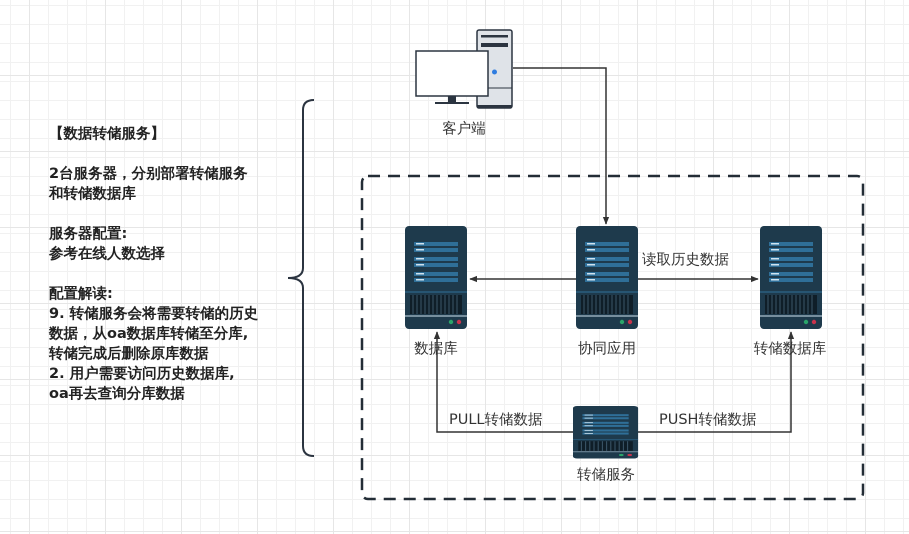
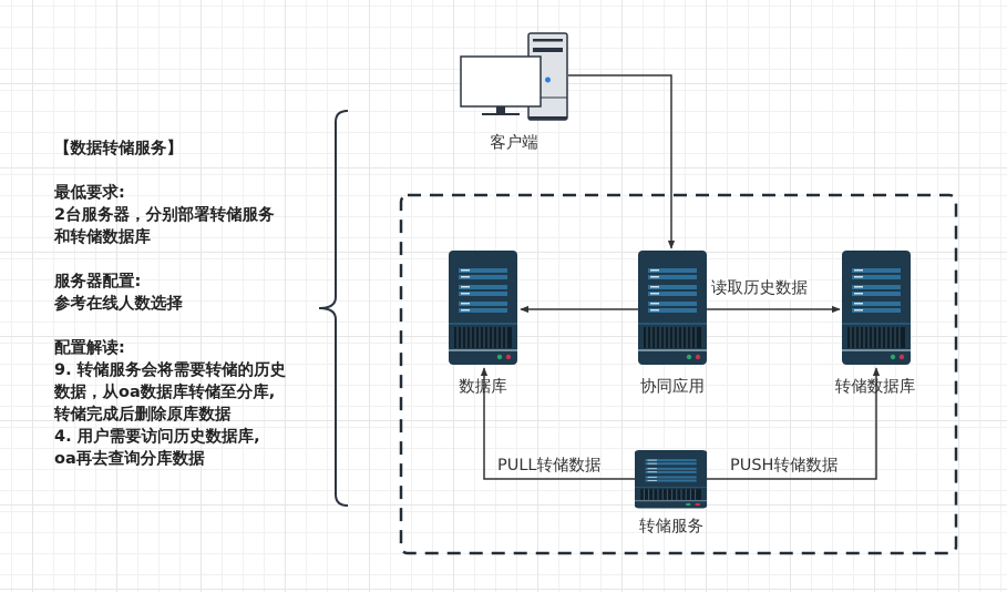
  【数据转储服务】
+ 最低要求:
  2台服务器，分别部署转储服务
  和转储数据库
  服务器配置:
  参考在线人数选择
  配置解读:
  9. 转储服务会将需要转储的历史
  数据，从oa数据库转储至分库,
  转储完成后删除原库数据
- 2. 用户需要访问历史数据库,
+ 4. 用户需要访问历史数据库,
  oa再去查询分库数据
  客户端
  数据库
  协同应用
  转储数据库
  转储服务
  读取历史数据
  PULL转储数据
  PUSH转储数据
